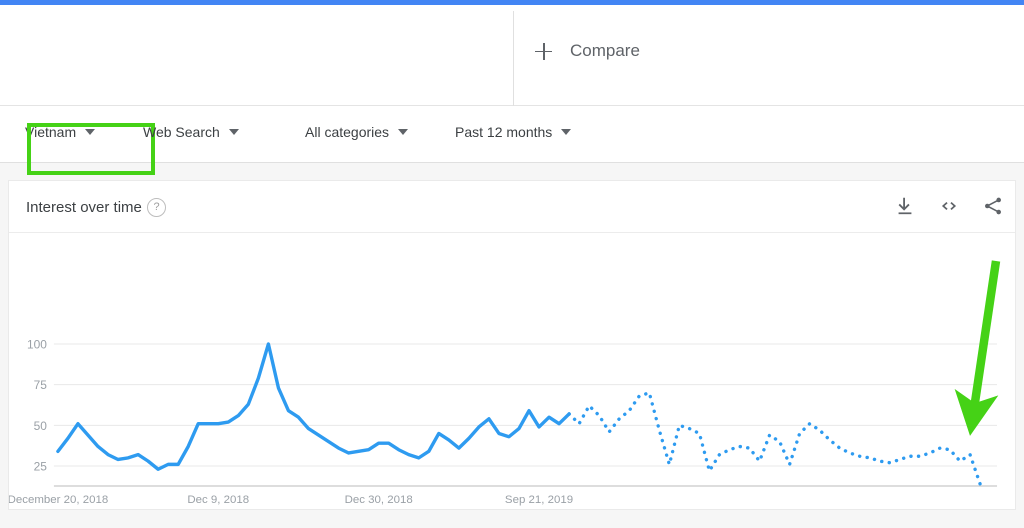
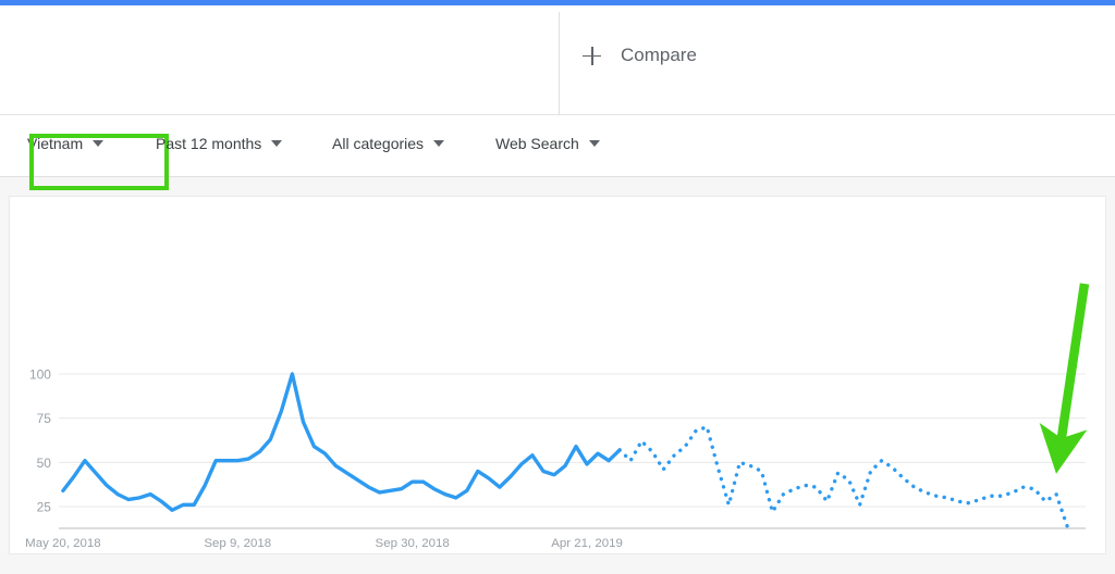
  Compare
  Vietnam
- Web Search
+ Past 12 months
  All categories
- Past 12 months
+ Web Search
- Interest over time
- ?
  25
  50
  75
  100
- December 20, 2018
+ May 20, 2018
- Dec 9, 2018
+ Sep 9, 2018
- Dec 30, 2018
+ Sep 30, 2018
- Sep 21, 2019
+ Apr 21, 2019
